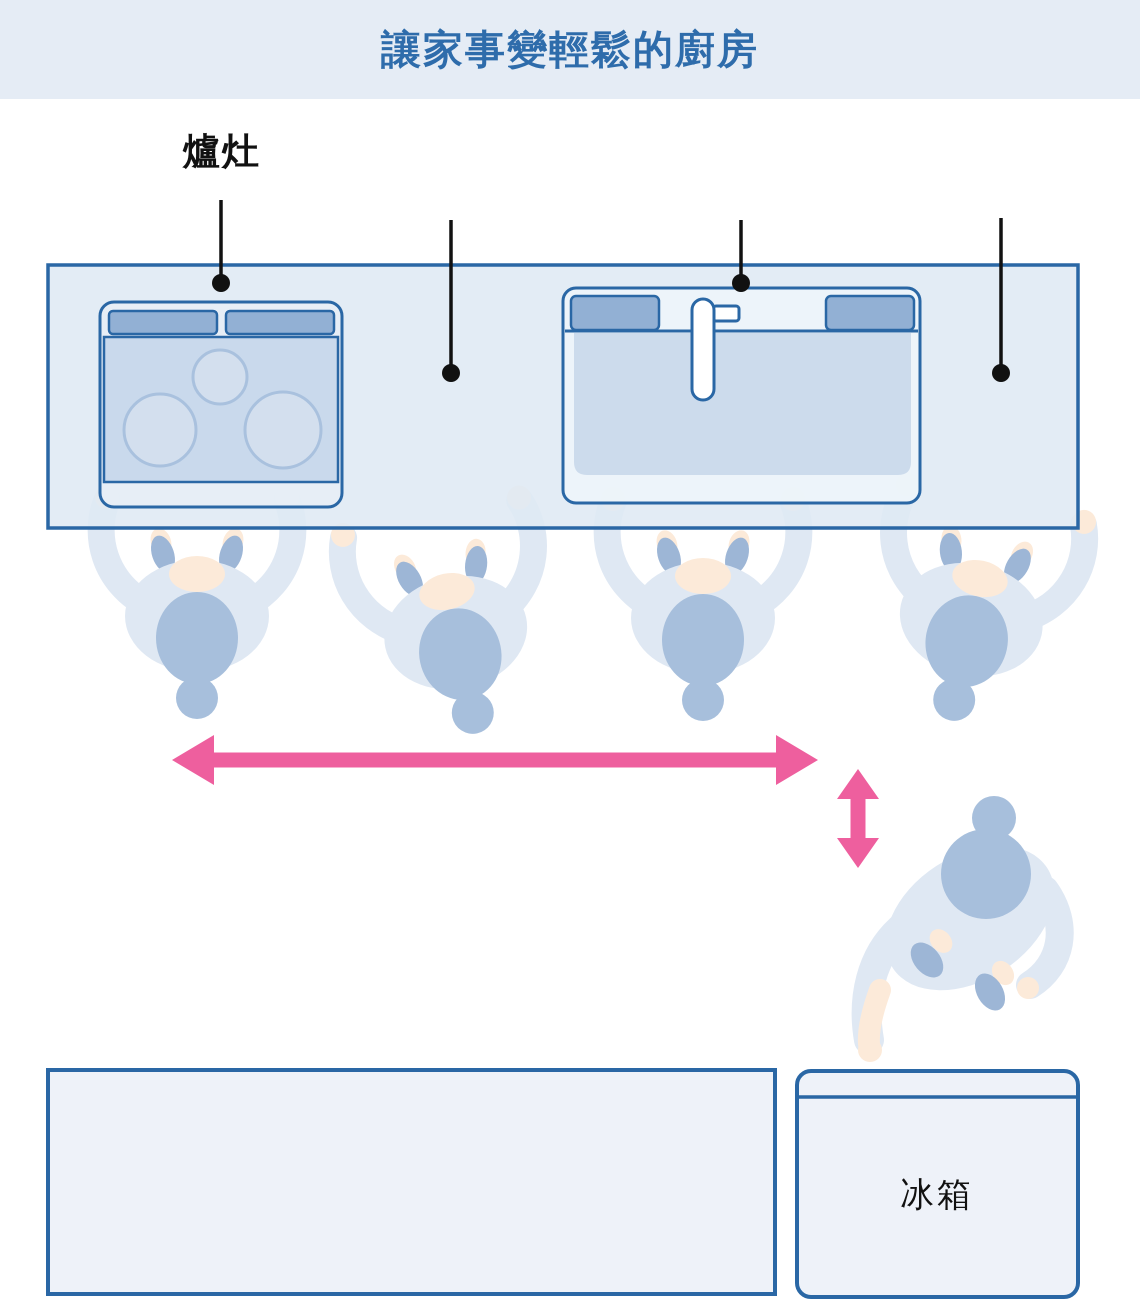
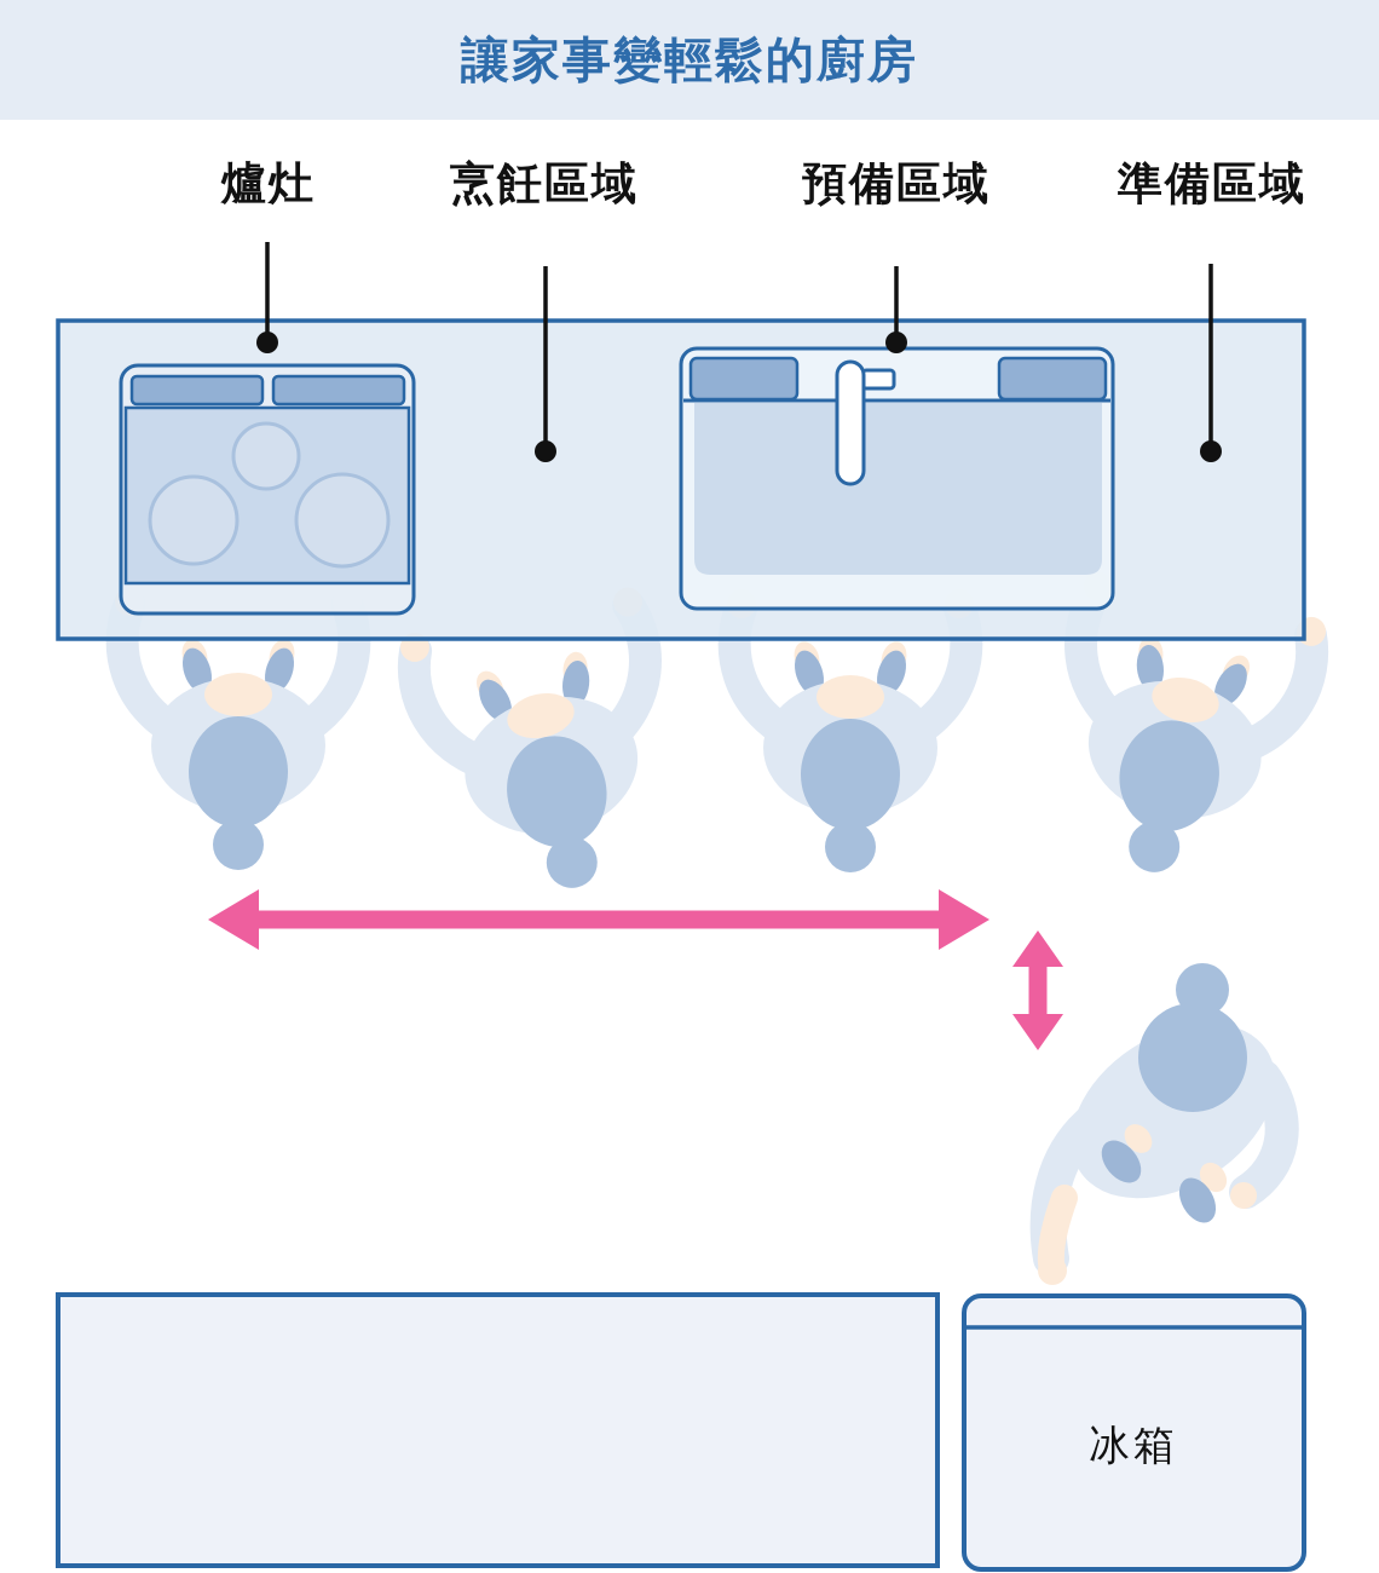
  讓家事變輕鬆的廚房
  爐灶
+ 烹飪區域
+ 預備區域
+ 準備區域
  冰箱
